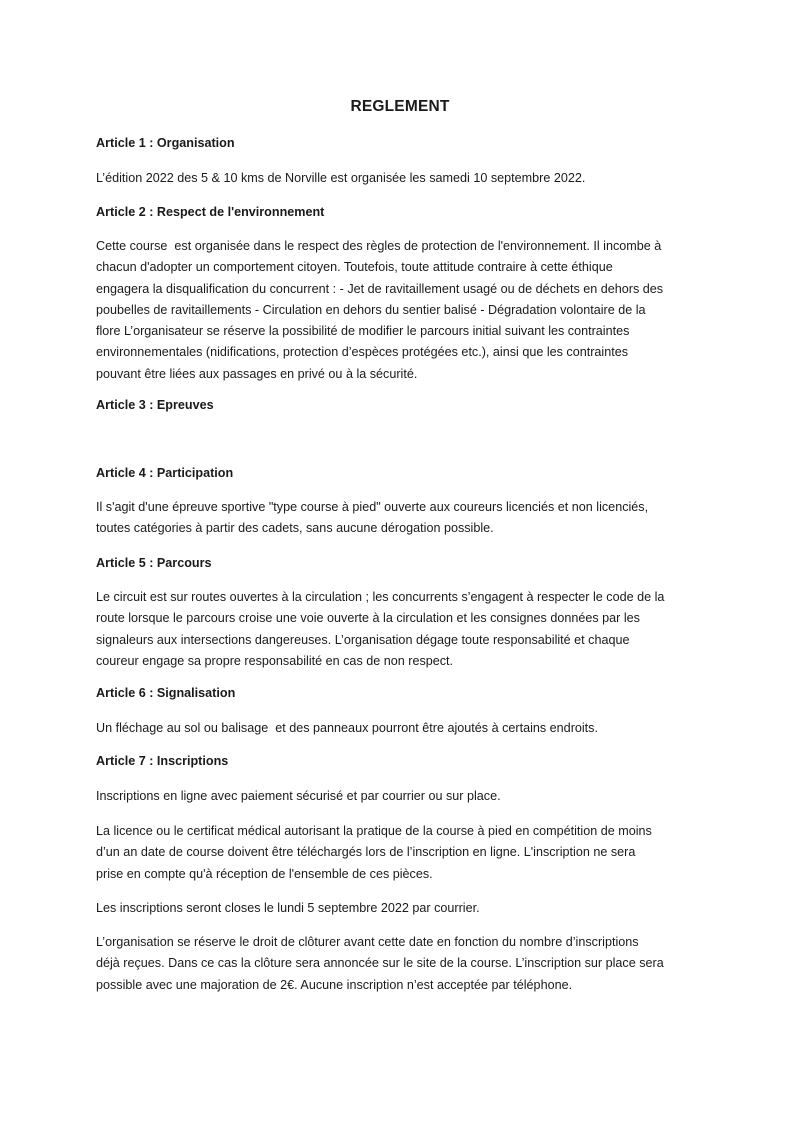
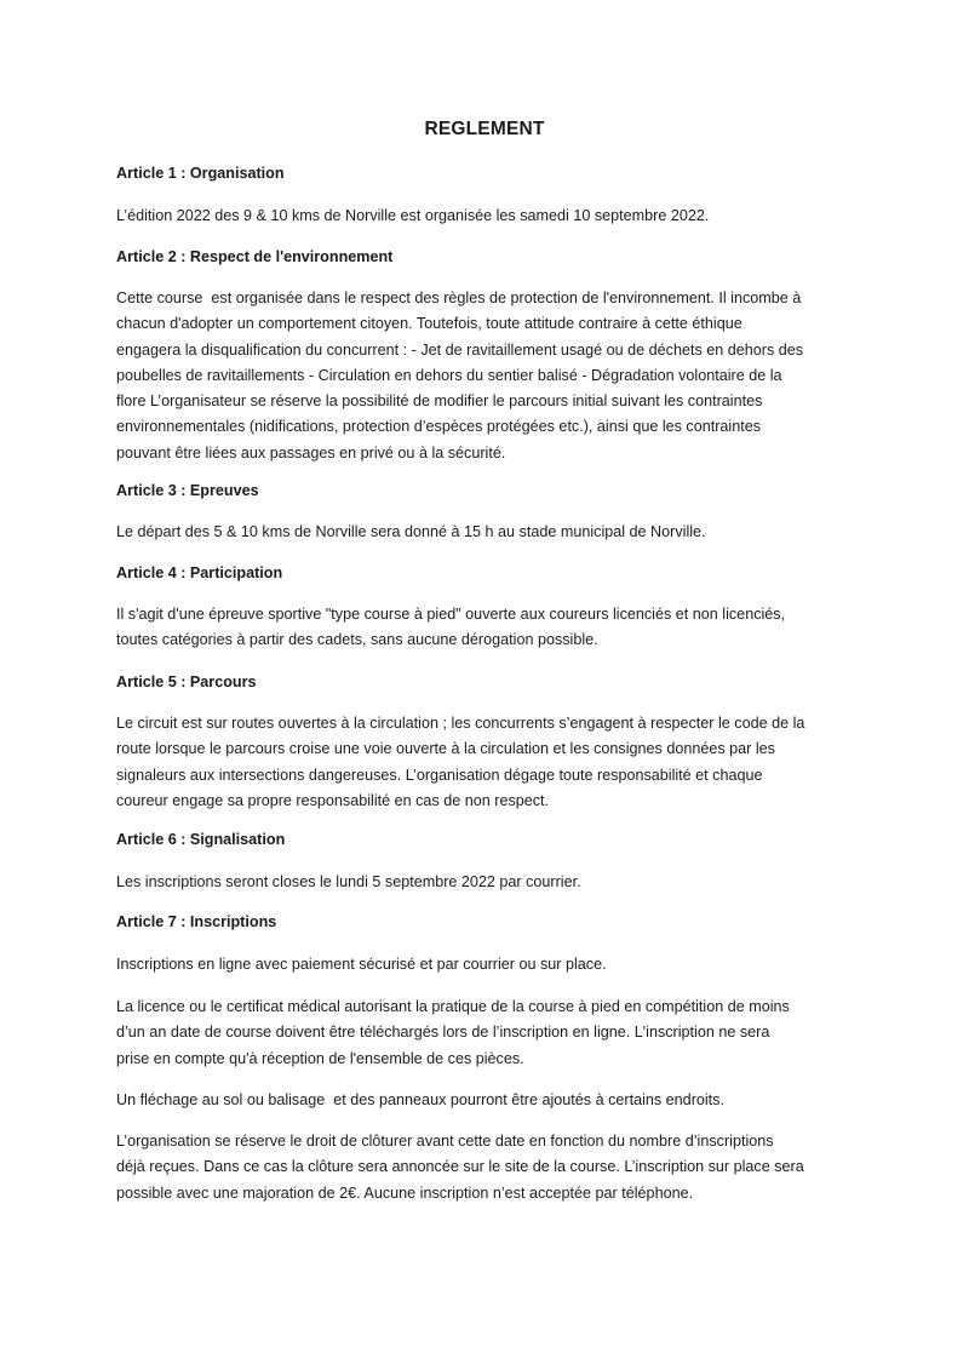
  REGLEMENT
  Article 1 : Organisation
- L’édition 2022 des 5 & 10 kms de Norville est organisée les samedi 10 septembre 2022.
+ L’édition 2022 des 9 & 10 kms de Norville est organisée les samedi 10 septembre 2022.
  Article 2 : Respect de l'environnement
  Cette course est organisée dans le respect des règles de protection de l'environnement. Il incombe à
  chacun d'adopter un comportement citoyen. Toutefois, toute attitude contraire à cette éthique
  engagera la disqualification du concurrent : - Jet de ravitaillement usagé ou de déchets en dehors des
  poubelles de ravitaillements - Circulation en dehors du sentier balisé - Dégradation volontaire de la
  flore L’organisateur se réserve la possibilité de modifier le parcours initial suivant les contraintes
  environnementales (nidifications, protection d’espèces protégées etc.), ainsi que les contraintes
  pouvant être liées aux passages en privé ou à la sécurité.
  Article 3 : Epreuves
+ Le départ des 5 & 10 kms de Norville sera donné à 15 h au stade municipal de Norville.
  Article 4 : Participation
  Il s'agit d'une épreuve sportive "type course à pied" ouverte aux coureurs licenciés et non licenciés,
  toutes catégories à partir des cadets, sans aucune dérogation possible.
  Article 5 : Parcours
  Le circuit est sur routes ouvertes à la circulation ; les concurrents s’engagent à respecter le code de la
  route lorsque le parcours croise une voie ouverte à la circulation et les consignes données par les
  signaleurs aux intersections dangereuses. L’organisation dégage toute responsabilité et chaque
  coureur engage sa propre responsabilité en cas de non respect.
  Article 6 : Signalisation
- Un fléchage au sol ou balisage et des panneaux pourront être ajoutés à certains endroits.
+ Les inscriptions seront closes le lundi 5 septembre 2022 par courrier.
  Article 7 : Inscriptions
  Inscriptions en ligne avec paiement sécurisé et par courrier ou sur place.
  La licence ou le certificat médical autorisant la pratique de la course à pied en compétition de moins
  d’un an date de course doivent être téléchargés lors de l’inscription en ligne. L'inscription ne sera
  prise en compte qu'à réception de l'ensemble de ces pièces.
- Les inscriptions seront closes le lundi 5 septembre 2022 par courrier.
+ Un fléchage au sol ou balisage et des panneaux pourront être ajoutés à certains endroits.
  L’organisation se réserve le droit de clôturer avant cette date en fonction du nombre d’inscriptions
  déjà reçues. Dans ce cas la clôture sera annoncée sur le site de la course. L’inscription sur place sera
  possible avec une majoration de 2€. Aucune inscription n’est acceptée par téléphone.
